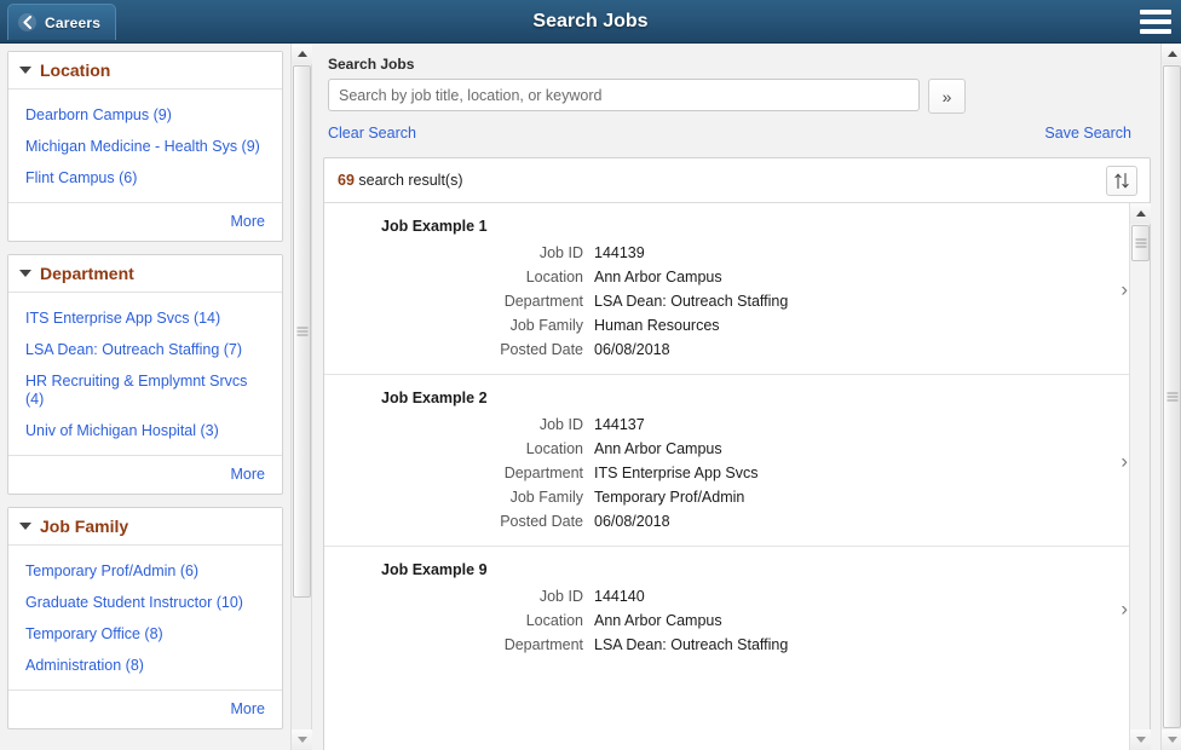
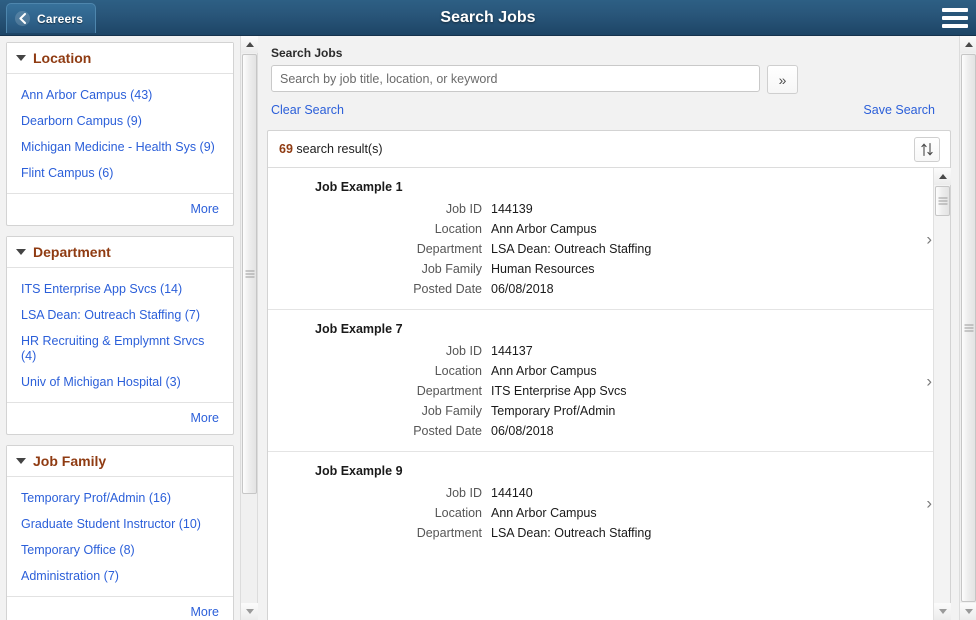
  Careers
  Search Jobs
  Location
+ Ann Arbor Campus (43)
  Dearborn Campus (9)
  Michigan Medicine - Health Sys (9)
  Flint Campus (6)
  More
  Department
  ITS Enterprise App Svcs (14)
  LSA Dean: Outreach Staffing (7)
  HR Recruiting & Emplymnt Srvcs (4)
  Univ of Michigan Hospital (3)
  More
  Job Family
- Temporary Prof/Admin (6)
+ Temporary Prof/Admin (16)
  Graduate Student Instructor (10)
  Temporary Office (8)
- Administration (8)
+ Administration (7)
  More
  Search Jobs
  Search by job title, location, or keyword
  »
  Clear Search
  Save Search
  69 search result(s)
  Job Example 1
  Job ID
  144139
  Location
  Ann Arbor Campus
  Department
  LSA Dean: Outreach Staffing
  Job Family
  Human Resources
  Posted Date
  06/08/2018
  ›
- Job Example 2
+ Job Example 7
  Job ID
  144137
  Location
  Ann Arbor Campus
  Department
  ITS Enterprise App Svcs
  Job Family
  Temporary Prof/Admin
  Posted Date
  06/08/2018
  ›
  Job Example 9
  Job ID
  144140
  Location
  Ann Arbor Campus
  Department
  LSA Dean: Outreach Staffing
  ›
